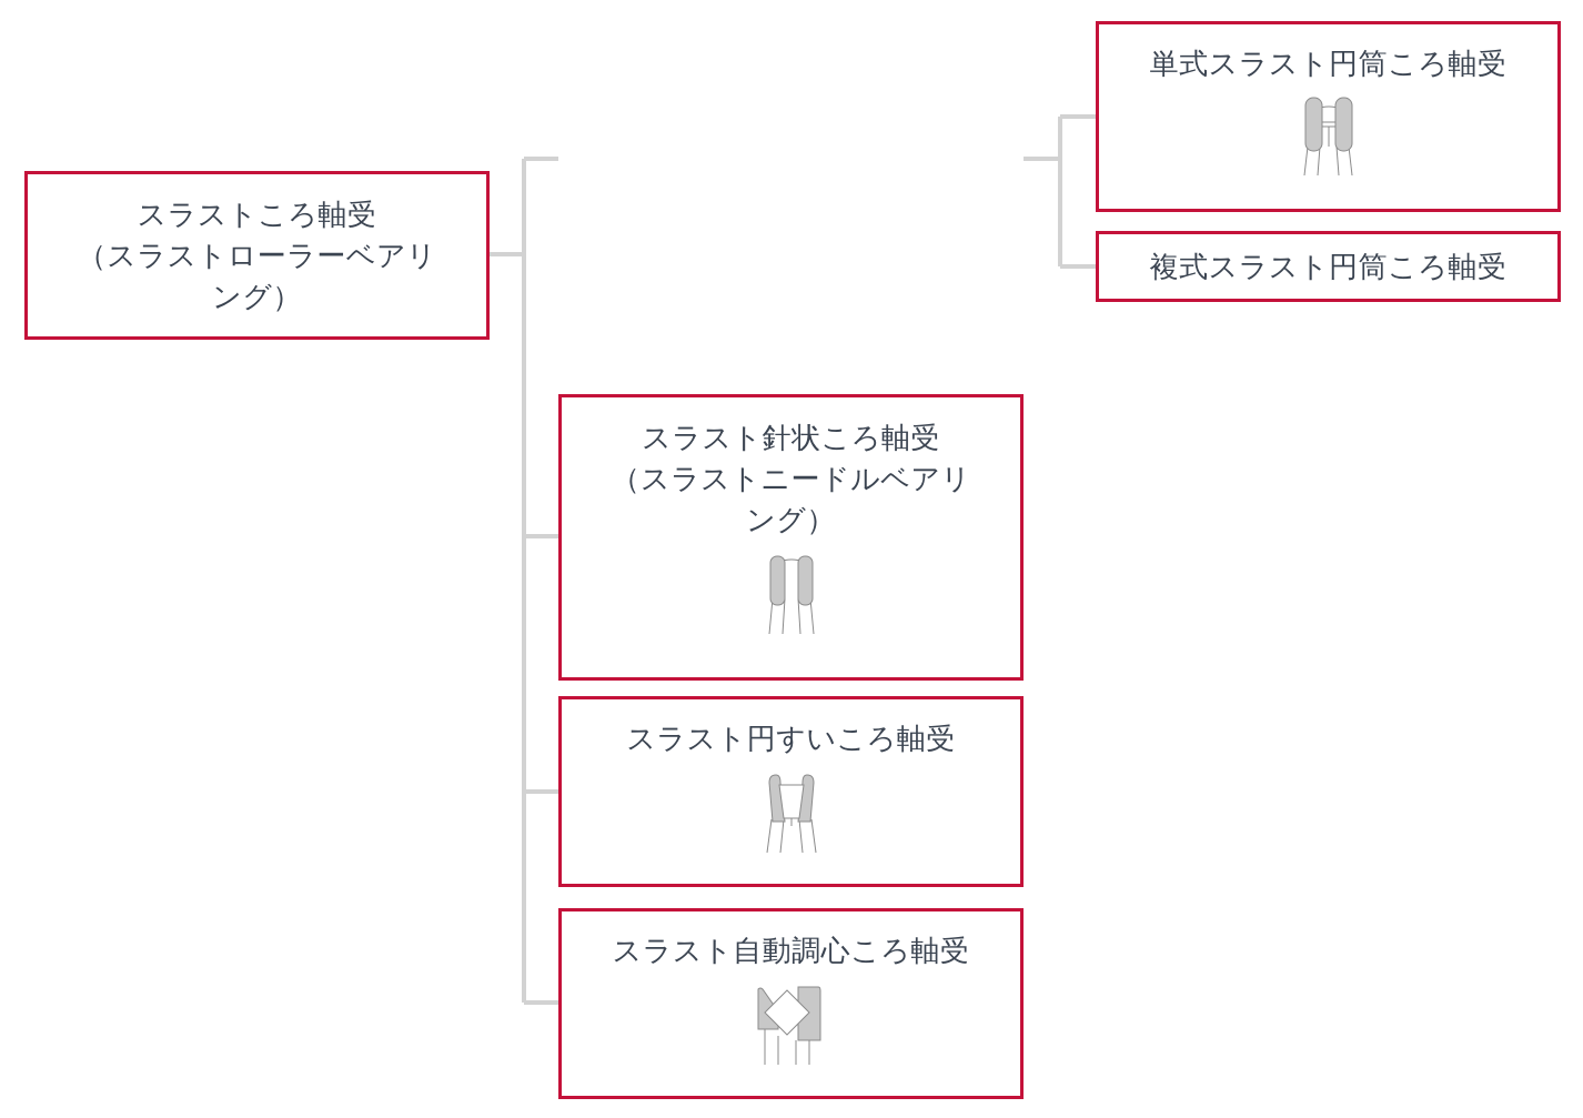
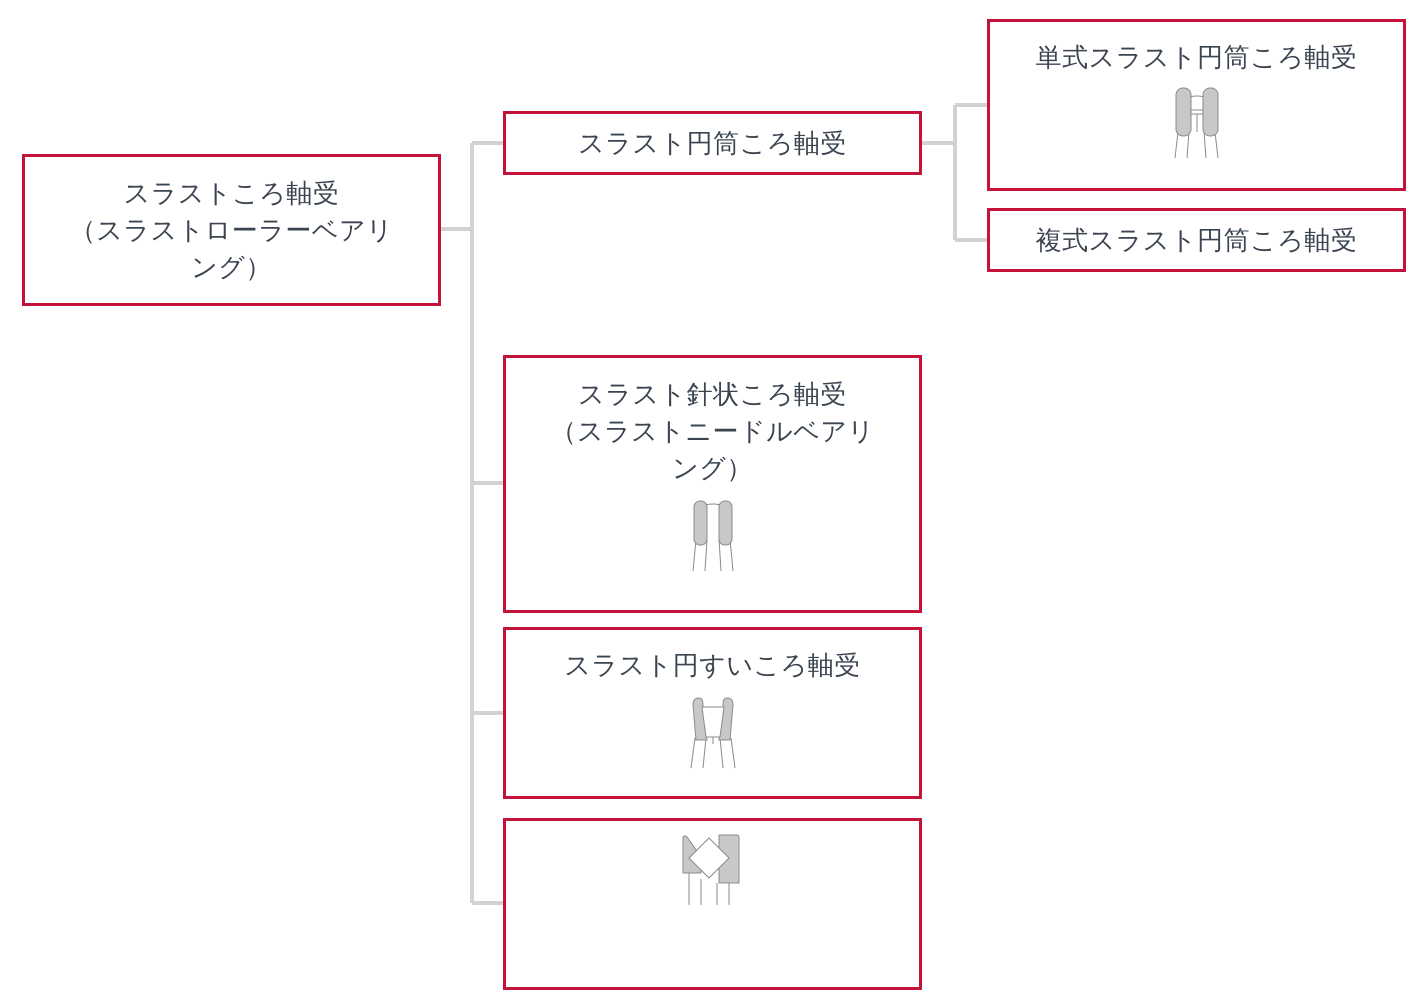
  スラストころ軸受
  （スラストローラーベアリ
  ング）
+ スラスト円筒ころ軸受
  スラスト針状ころ軸受
  （スラストニードルベアリ
  ング）
  スラスト円すいころ軸受
- スラスト自動調心ころ軸受
  単式スラスト円筒ころ軸受
  複式スラスト円筒ころ軸受
